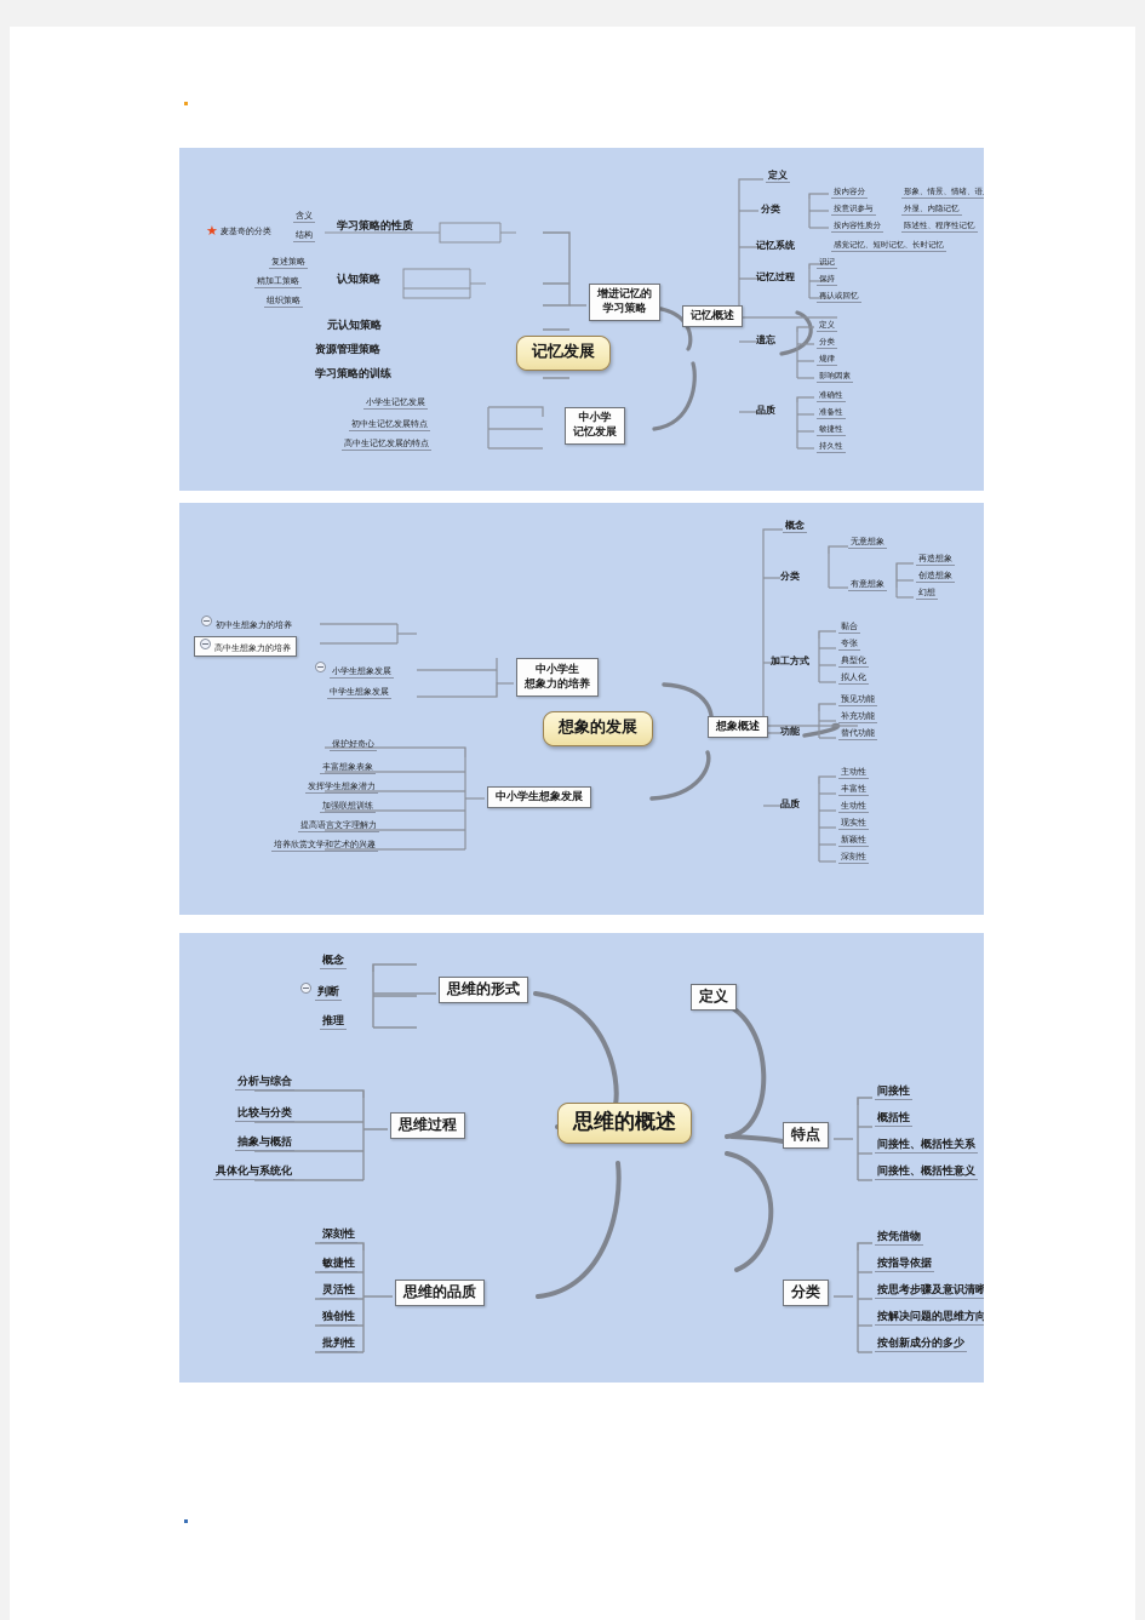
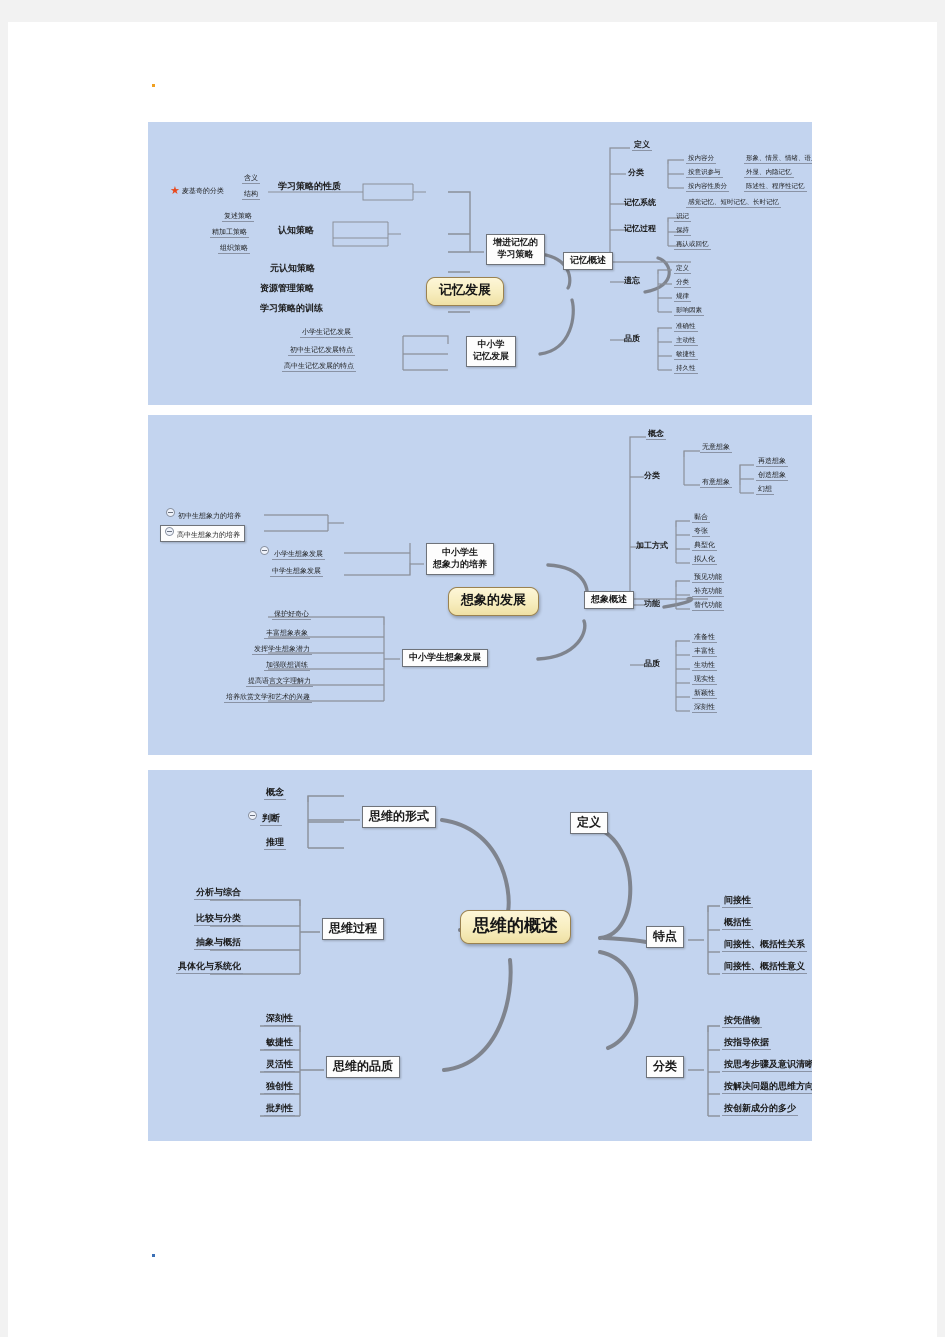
  ★ 麦基奇的分类
  含义
  结构
  学习策略的性质
  复述策略
  精加工策略
  组织策略
  认知策略
  元认知策略
  资源管理策略
  学习策略的训练
  增进记忆的
  学习策略
  小学生记忆发展
  初中生记忆发展特点
  高中生记忆发展的特点
  中小学
  记忆发展
  记忆发展
  记忆概述
  定义
  分类
  按内容分
  形象、情景、情绪、语
  按意识参与
  外显、内隐记忆
  按内容性质分
  陈述性、程序性记忆
  记忆系统
  感觉记忆、短时记忆、长时记忆
  记忆过程
  识记
  保持
  再认或回忆
  遗忘
  定义
  分类
  规律
  影响因素
  品质
  准确性
- 准备性
+ 主动性
  敏捷性
  持久性
  初中生想象力的培养
  高中生想象力的培养
  小学生想象发展
  中学生想象发展
  中小学生
  想象力的培养
  保护好奇心
  丰富想象表象
  发挥学生想象潜力
  加强联想训练
  提高语言文字理解力
  培养欣赏文学和艺术的兴趣
  中小学生想象发展
  想象的发展
  想象概述
  概念
  分类
  无意想象
  有意想象
  再造想象
  创造想象
  幻想
  加工方式
  黏合
  夸张
  典型化
  拟人化
  功能
  预见功能
  补充功能
  替代功能
  品质
- 主动性
+ 准备性
  丰富性
  生动性
  现实性
  新颖性
  深刻性
  概念
  判断
  推理
  思维的形式
  分析与综合
  比较与分类
  抽象与概括
  具体化与系统化
  思维过程
  深刻性
  敏捷性
  灵活性
  独创性
  批判性
  思维的品质
  思维的概述
  定义
  特点
  间接性
  概括性
  间接性、概括性关系
  间接性、概括性意义
  分类
  按凭借物
  按指导依据
  按思考步骤及意识清晰
  按解决问题的思维方向
  按创新成分的多少
